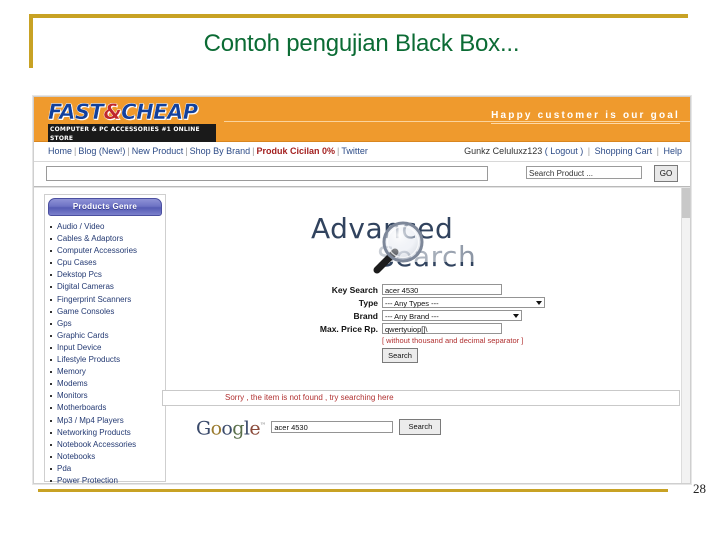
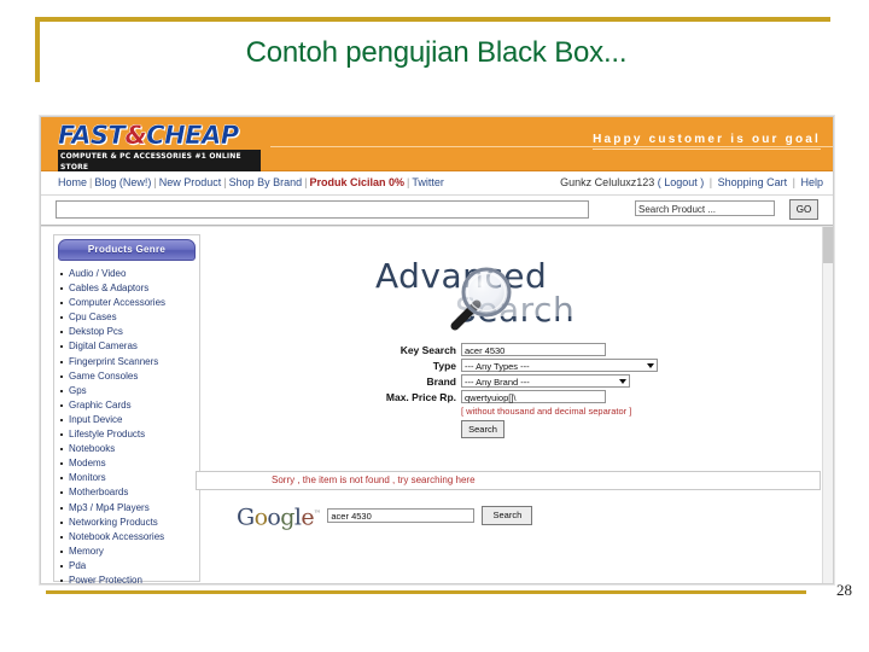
  Contoh pengujian Black Box...
  FAST&CHEAP
  Happy customer is our goal
  Home | Blog (New!) | New Product | Shop By Brand | Produk Cicilan 0% | Twitter
  Gunkz Celuluxz123 ( Logout ) | Shopping Cart | Help
  Search Product ...
  GO
  Products Genre
  Audio / Video
  Cables & Adaptors
  Computer Accessories
  Cpu Cases
  Dekstop Pcs
  Digital Cameras
  Fingerprint Scanners
  Game Consoles
  Gps
  Graphic Cards
  Input Device
  Lifestyle Products
- Memory
+ Notebooks
  Modems
  Monitors
  Motherboards
  Mp3 / Mp4 Players
  Networking Products
  Notebook Accessories
- Notebooks
+ Memory
  Pda
  Power Protection
  Advaed
  Key Search
  acer 4530
  Type
  --- Any Types ---
  Brand
  --- Any Brand ---
  Max. Price Rp.
  qwertyuiop[]\
  [ without thousand and decimal separator ]
  Search
  Sorry , the item is not found , try searching here
  Google
  acer 4530
  Search
  28
